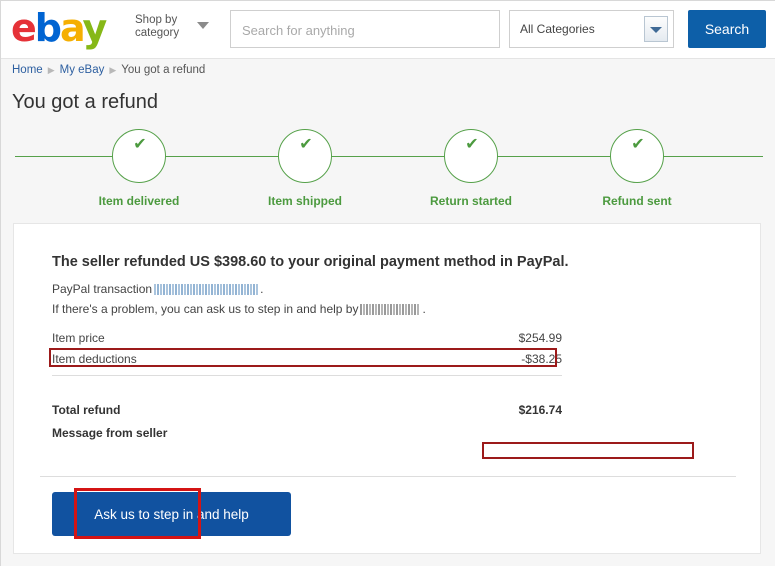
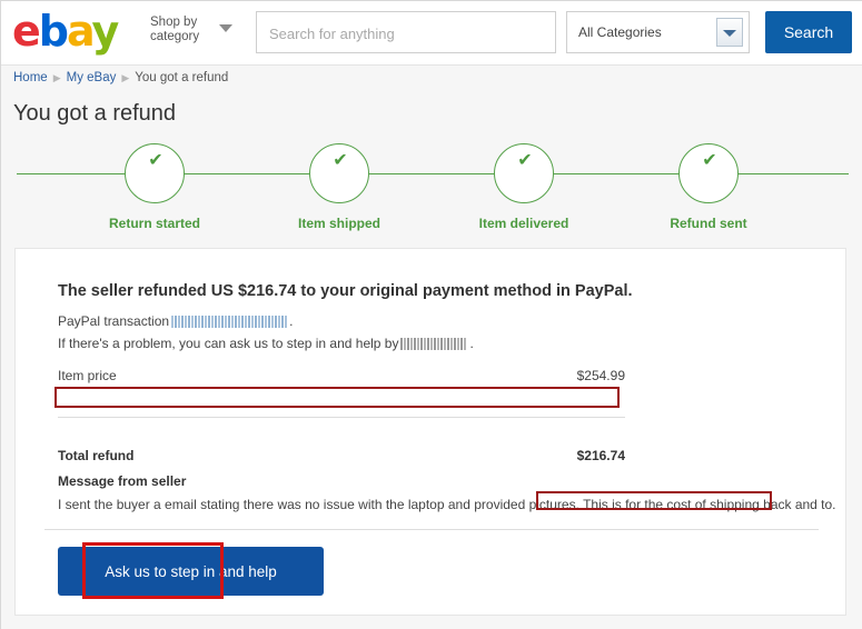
  ebay
  Shop by category
  Search for anything
  All Categories
  Search
  Home ▶ My eBay ▶ You got a refund
  You got a refund
  ✔
- Item delivered
+ Return started
  ✔
  Item shipped
  ✔
- Return started
+ Item delivered
  ✔
  Refund sent
- The seller refunded US $398.60 to your original payment method in PayPal.
+ The seller refunded US $216.74 to your original payment method in PayPal.
  PayPal transaction .
  If there's a problem, you can ask us to step in and help by .
  Item price
  $254.99
- Item deductions
- -$38.25
  Total refund
  $216.74
  Message from seller
+ I sent the buyer a email stating there was no issue with the laptop and provided pictures. This is for the cost of shipping back and to.
  Ask us to step in and help
